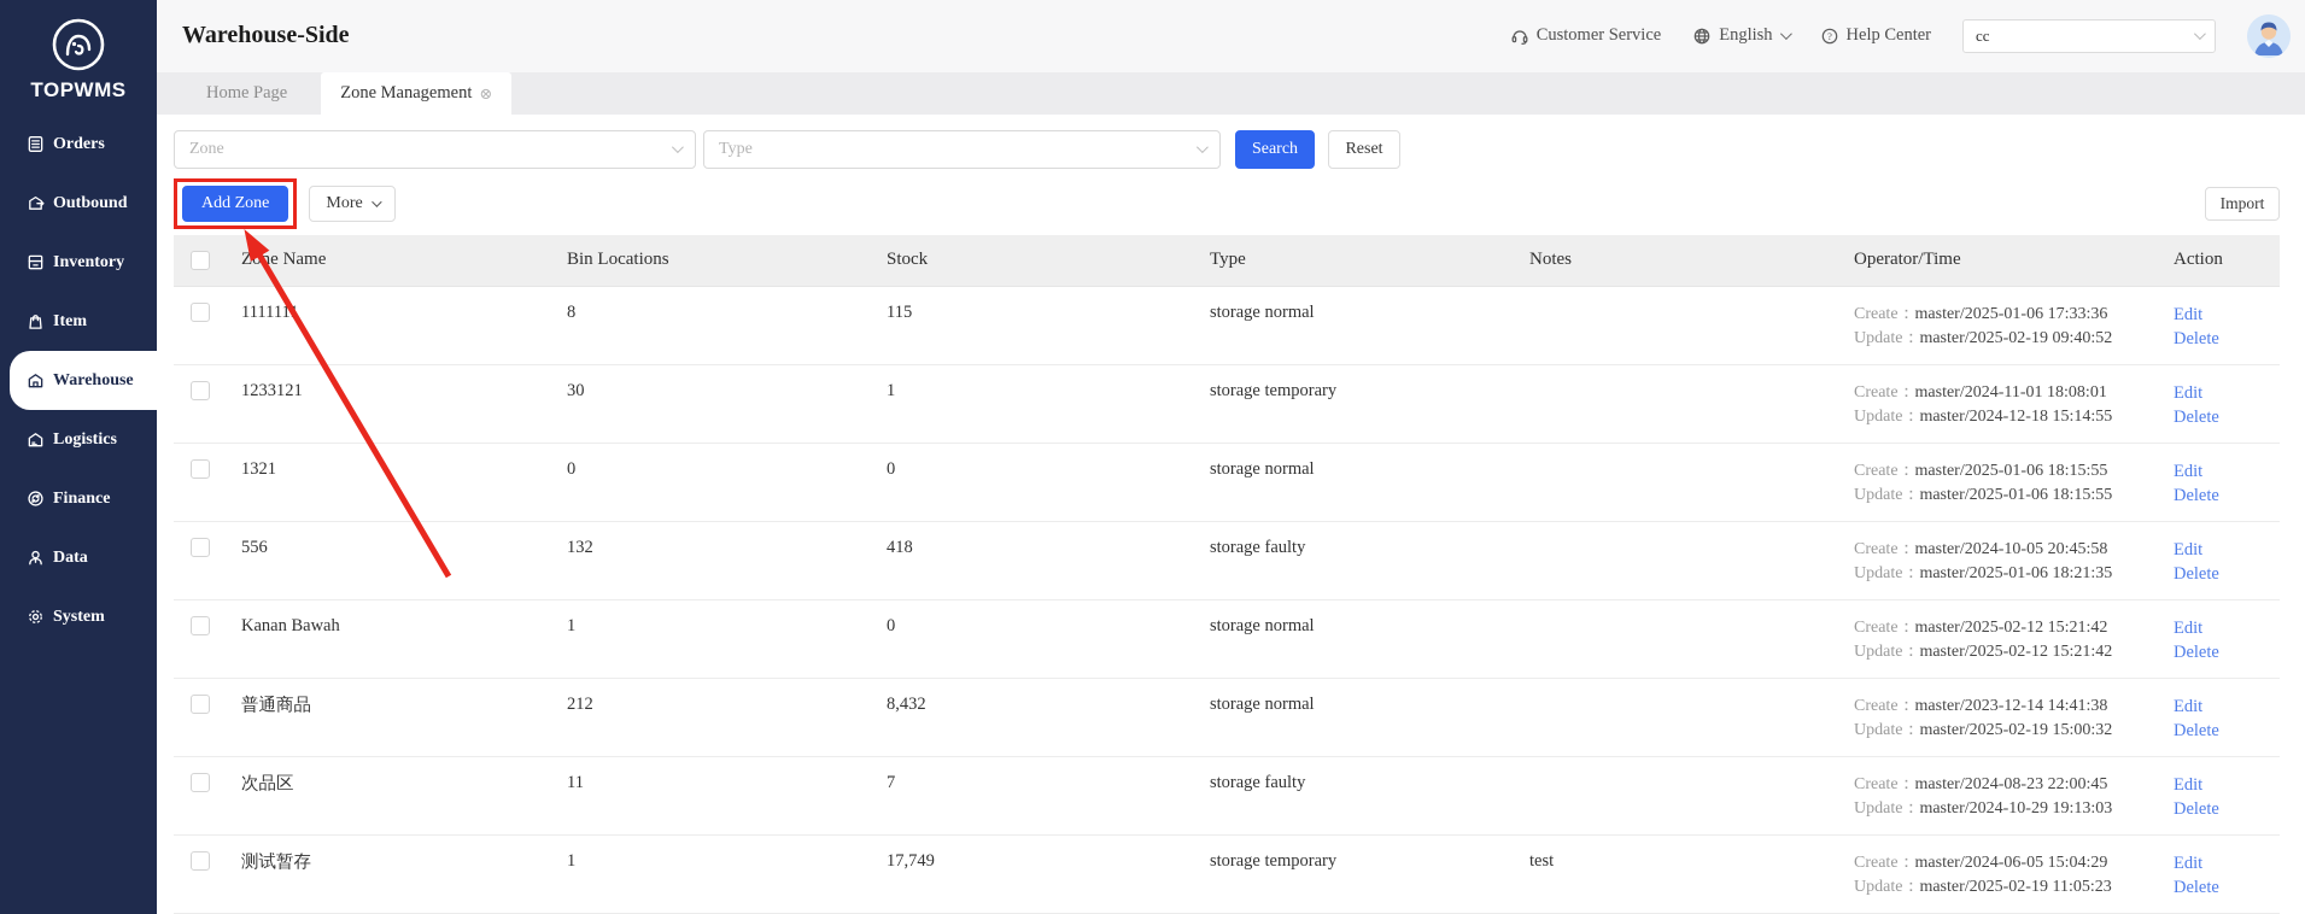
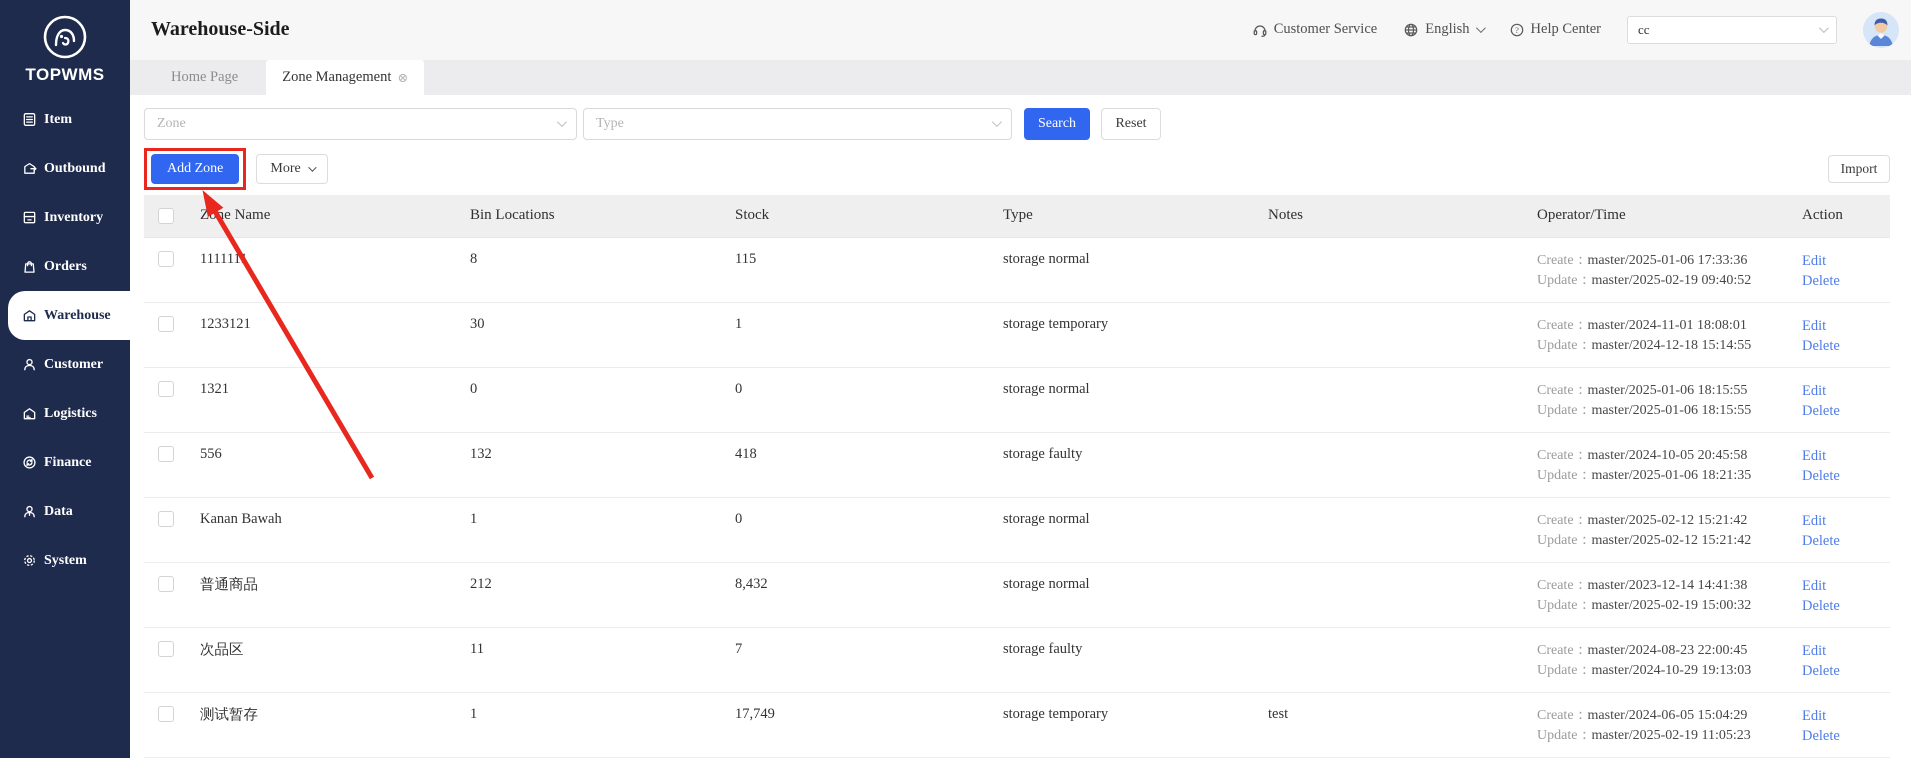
  TOPWMS
- Orders
+ Item
  Outbound
  Inventory
- Item
+ Orders
  Warehouse
+ Customer
  Logistics
  Finance
  Data
  System
  Warehouse-Side
  Customer Service
  English
  ?
  Help Center
  cc
  Home Page
  Zone Management
  ⊗
  Zone
  Type
  Search
  Reset
  Add Zone
  More
  Import
  	Zone Name	Bin Locations	Stock	Type	Notes	Operator/Time	Action
  	111111	8	115	storage normal		Create：master/2025-01-06 17:33:36Update：master/2025-02-19 09:40:52	EditDelete
  	1233121	30	1	storage temporary		Create：master/2024-11-01 18:08:01Update：master/2024-12-18 15:14:55	EditDelete
  	1321	0	0	storage normal		Create：master/2025-01-06 18:15:55Update：master/2025-01-06 18:15:55	EditDelete
  	556	132	418	storage faulty		Create：master/2024-10-05 20:45:58Update：master/2025-01-06 18:21:35	EditDelete
  	Kanan Bawah	1	0	storage normal		Create：master/2025-02-12 15:21:42Update：master/2025-02-12 15:21:42	EditDelete
  	普通商品	212	8,432	storage normal		Create：master/2023-12-14 14:41:38Update：master/2025-02-19 15:00:32	EditDelete
  	次品区	11	7	storage faulty		Create：master/2024-08-23 22:00:45Update：master/2024-10-29 19:13:03	EditDelete
  	测试暂存	1	17,749	storage temporary	test	Create：master/2024-06-05 15:04:29Update：master/2025-02-19 11:05:23	EditDelete
